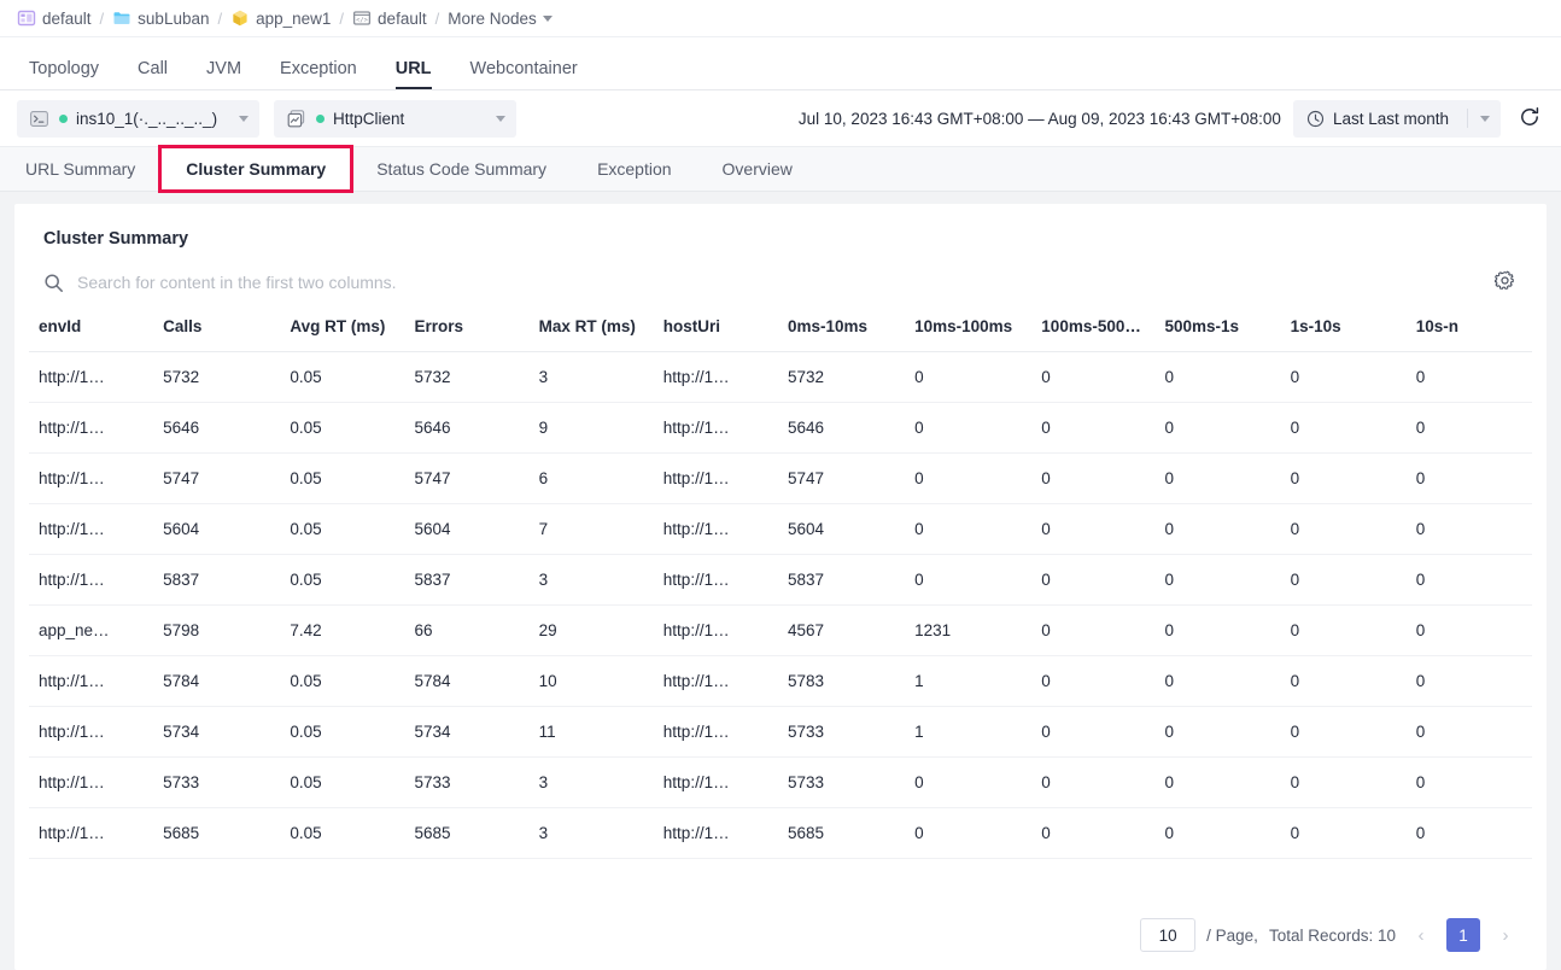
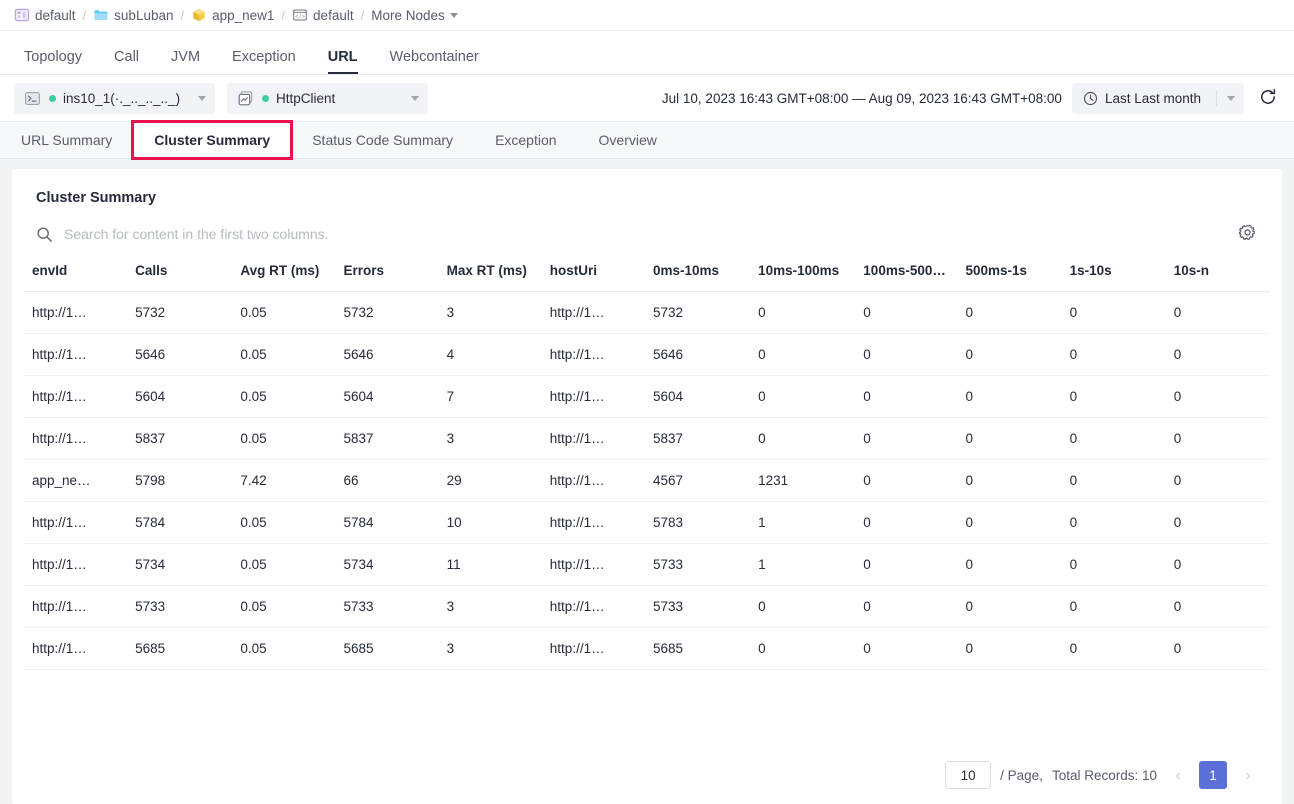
  default
  /
  subLuban
  /
  app_new1
  /
  default
  /
  More Nodes
  Topology
  Call
  JVM
  Exception
  URL
  Webcontainer
  ins10_1(·._.._.._.._)
  HttpClient
  Jul 10, 2023 16:43 GMT+08:00 — Aug 09, 2023 16:43 GMT+08:00
  Last Last month
  URL Summary
  Cluster Summary
  Status Code Summary
  Exception
  Overview
  Cluster Summary
  Search for content in the first two columns.
  envId	Calls	Avg RT (ms)	Errors	Max RT (ms)	hostUri	0ms-10ms	10ms-100ms	100ms-500…	500ms-1s	1s-10s	10s-n
  http://1…	5732	0.05	5732	3	http://1…	5732	0	0	0	0	0
- http://1…	5646	0.05	5646	9	http://1…	5646	0	0	0	0	0
+ http://1…	5646	0.05	5646	4	http://1…	5646	0	0	0	0	0
- http://1…	5747	0.05	5747	6	http://1…	5747	0	0	0	0	0
  http://1…	5604	0.05	5604	7	http://1…	5604	0	0	0	0	0
  http://1…	5837	0.05	5837	3	http://1…	5837	0	0	0	0	0
  app_ne…	5798	7.42	66	29	http://1…	4567	1231	0	0	0	0
  http://1…	5784	0.05	5784	10	http://1…	5783	1	0	0	0	0
  http://1…	5734	0.05	5734	11	http://1…	5733	1	0	0	0	0
  http://1…	5733	0.05	5733	3	http://1…	5733	0	0	0	0	0
  http://1…	5685	0.05	5685	3	http://1…	5685	0	0	0	0	0
  10
  / Page,
  Total Records: 10
  ‹
  1
  ›
